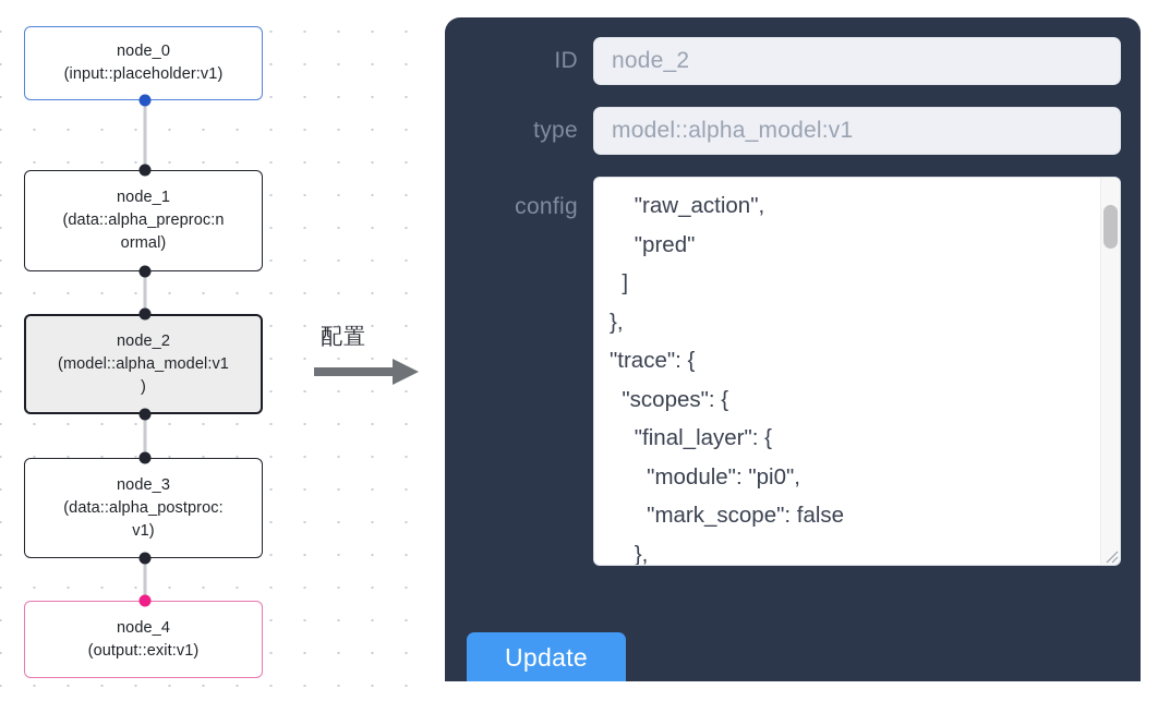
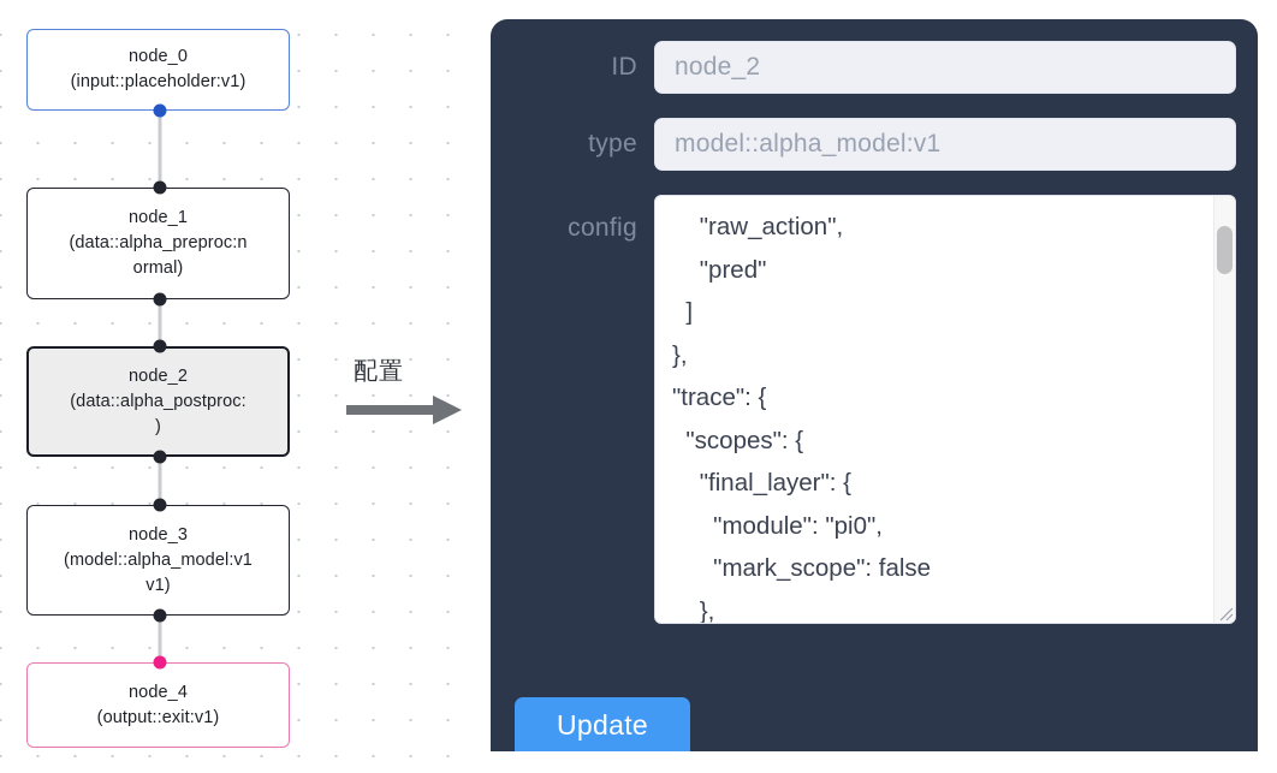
  node_0
  (input::placeholder:v1)
  node_1
  (data::alpha_preproc:n
  ormal)
  node_2
- (model::alpha_model:v1
+ (data::alpha_postproc:
  )
  node_3
- (data::alpha_postproc:
+ (model::alpha_model:v1
  v1)
  node_4
  (output::exit:v1)
  配置
  ID
  node_2
  type
  model::alpha_model:v1
  config
  "raw_action",
  "pred"
  ]
  },
  "trace": {
  "scopes": {
  "final_layer": {
  "module": "pi0",
  "mark_scope": false
  },
  Update
